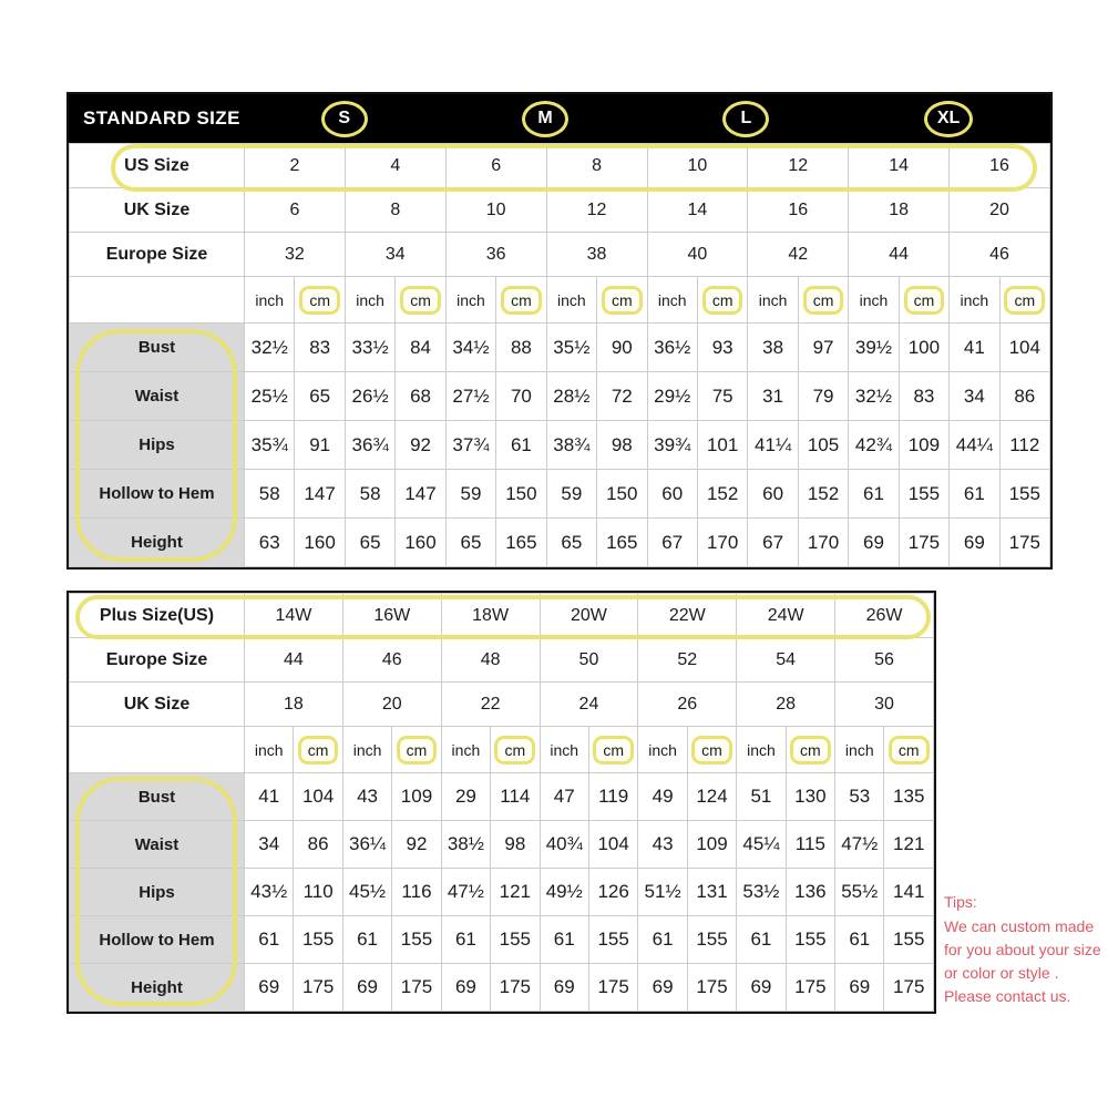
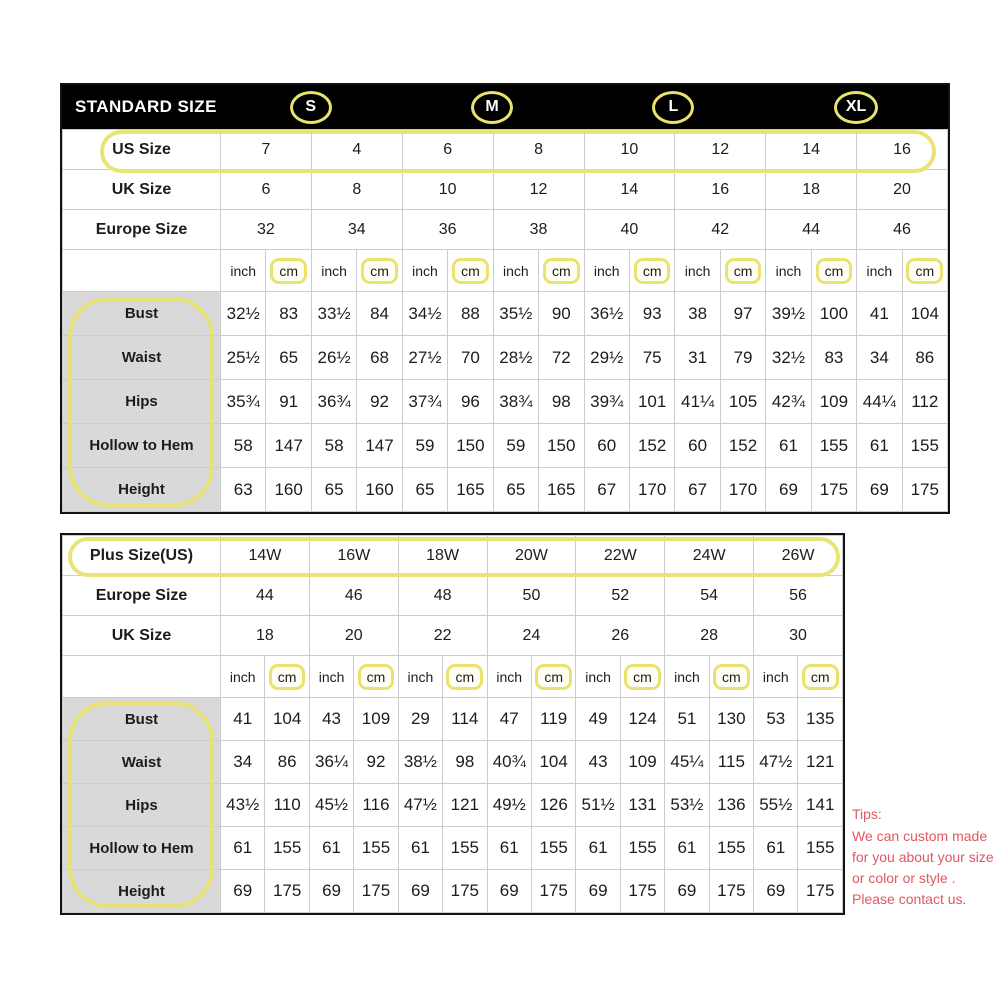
  STANDARD SIZE
  S
  M
  L
  XL
- US Size	2	4	6	8	10	12	14	16
+ US Size	7	4	6	8	10	12	14	16
  UK Size	6	8	10	12	14	16	18	20
  Europe Size	32	34	36	38	40	42	44	46
  	inch	cm	inch	cm	inch	cm	inch	cm	inch	cm	inch	cm	inch	cm	inch	cm
  Bust	32½	83	33½	84	34½	88	35½	90	36½	93	38	97	39½	100	41	104
  Waist	25½	65	26½	68	27½	70	28½	72	29½	75	31	79	32½	83	34	86
- Hips	35¾	91	36¾	92	37¾	61	38¾	98	39¾	101	41¼	105	42¾	109	44¼	112
+ Hips	35¾	91	36¾	92	37¾	96	38¾	98	39¾	101	41¼	105	42¾	109	44¼	112
  Hollow to Hem	58	147	58	147	59	150	59	150	60	152	60	152	61	155	61	155
  Height	63	160	65	160	65	165	65	165	67	170	67	170	69	175	69	175
  Plus Size(US)	14W	16W	18W	20W	22W	24W	26W
  Europe Size	44	46	48	50	52	54	56
  UK Size	18	20	22	24	26	28	30
  	inch	cm	inch	cm	inch	cm	inch	cm	inch	cm	inch	cm	inch	cm
  Bust	41	104	43	109	29	114	47	119	49	124	51	130	53	135
  Waist	34	86	36¼	92	38½	98	40¾	104	43	109	45¼	115	47½	121
  Hips	43½	110	45½	116	47½	121	49½	126	51½	131	53½	136	55½	141
  Hollow to Hem	61	155	61	155	61	155	61	155	61	155	61	155	61	155
  Height	69	175	69	175	69	175	69	175	69	175	69	175	69	175
  Tips:
  We can custom made
  for you about your size
  or color or style .
  Please contact us.
